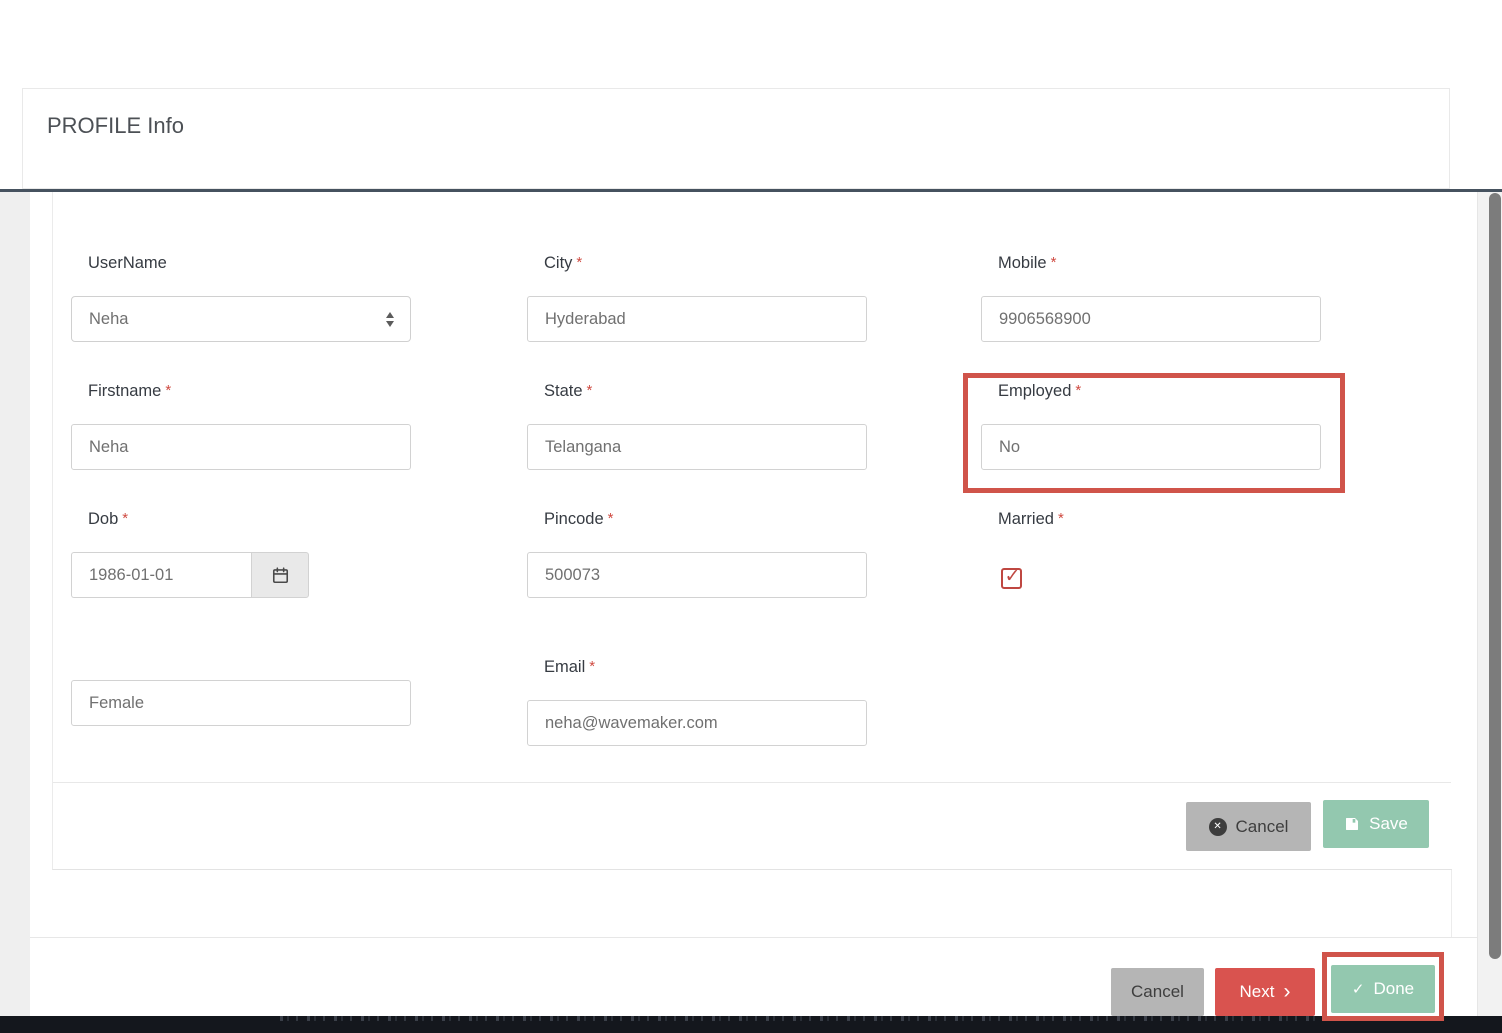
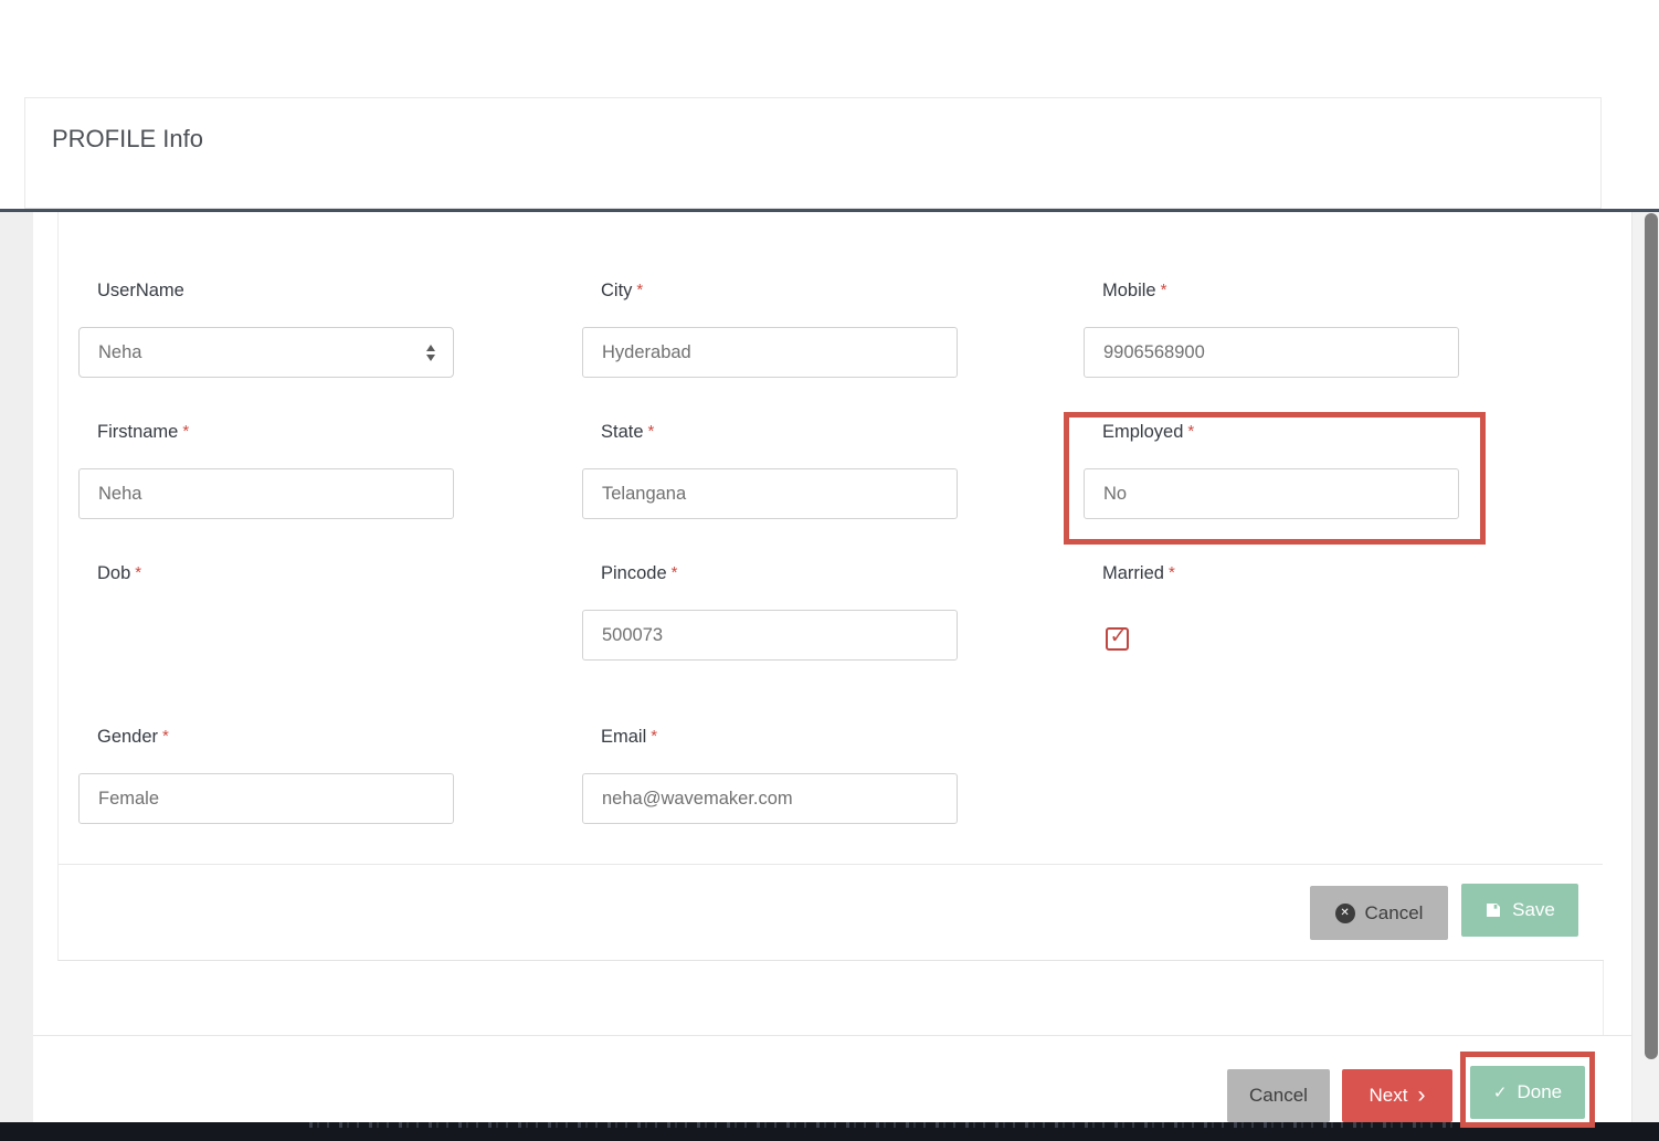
  PROFILE Info
  UserName
  Neha
  City *
  Hyderabad
  Mobile *
  9906568900
  Firstname *
  Neha
  State *
  Telangana
  Employed *
  No
  Dob *
- 1986-01-01
  Pincode *
  500073
  Married *
  ✓
+ Gender *
  Female
  Email *
  neha@wavemaker.com
  ✕
  Cancel
  Save
  Cancel
  Next
  ›
  ✓
  Done
